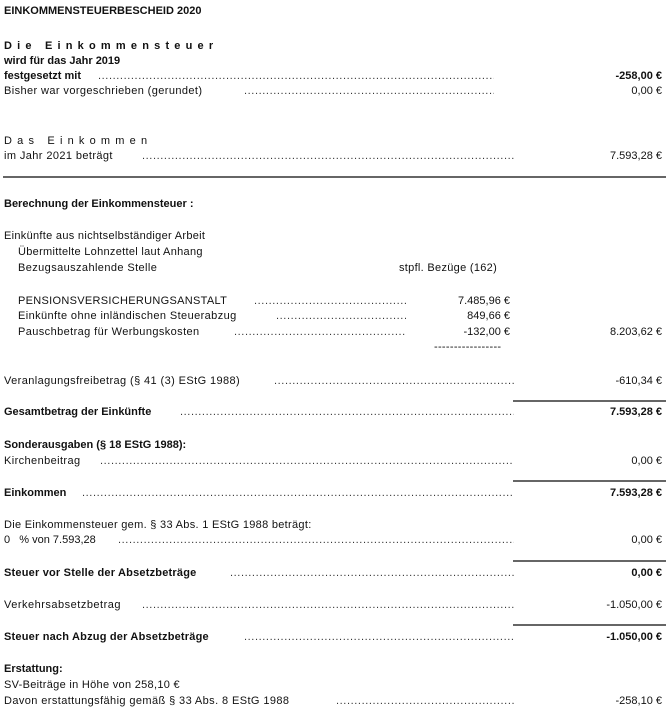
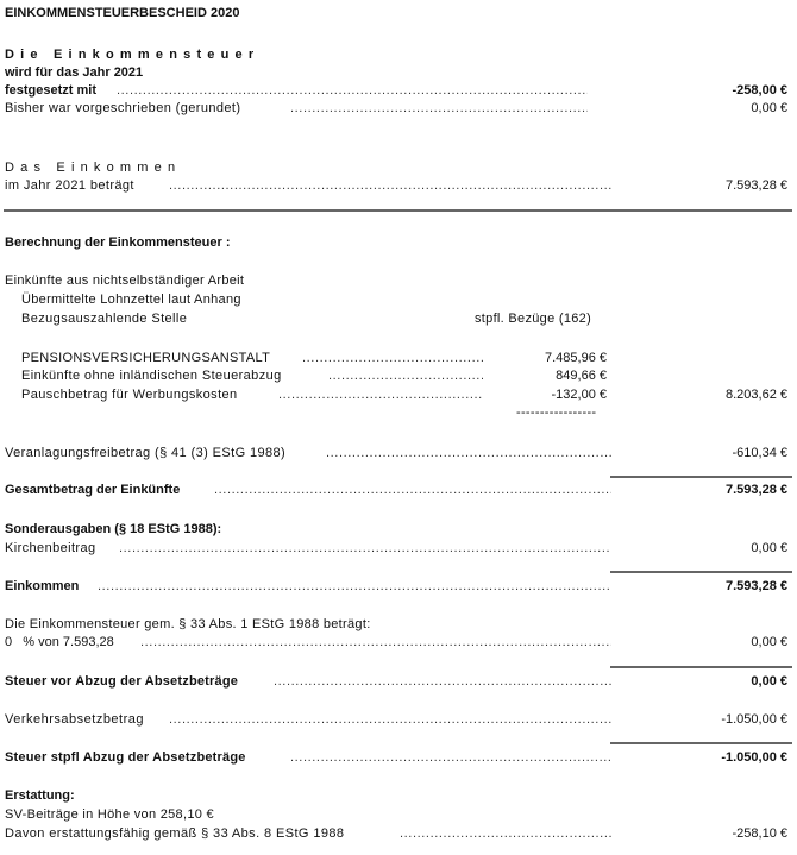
  EINKOMMENSTEUERBESCHEID 2020
  Die Einkommensteuer
- wird für das Jahr 2019
+ wird für das Jahr 2021
  festgesetzt mit
  -258,00 €
  Bisher war vorgeschrieben (gerundet)
  0,00 €
  Das Einkommen
  im Jahr 2021 beträgt
  7.593,28 €
  Berechnung der Einkommensteuer :
  Einkünfte aus nichtselbständiger Arbeit
  Übermittelte Lohnzettel laut Anhang
  Bezugsauszahlende Stelle
  stpfl. Bezüge (162)
  PENSIONSVERSICHERUNGSANSTALT
  7.485,96 €
  Einkünfte ohne inländischen Steuerabzug
  849,66 €
  Pauschbetrag für Werbungskosten
  -132,00 €
  8.203,62 €
  -----------------
  Veranlagungsfreibetrag (§ 41 (3) EStG 1988)
  -610,34 €
  Gesamtbetrag der Einkünfte
  7.593,28 €
  Sonderausgaben (§ 18 EStG 1988):
  Kirchenbeitrag
  .................................................................................................................
  0,00 €
  Einkommen
  ......................................................................................................................
  7.593,28 €
  Die Einkommensteuer gem. § 33 Abs. 1 EStG 1988 beträgt:
  0 % von 7.593,28
  0,00 €
- Steuer vor Stelle der Absetzbeträge
+ Steuer vor Abzug der Absetzbeträge
  0,00 €
  Verkehrsabsetzbetrag
  -1.050,00 €
- Steuer nach Abzug der Absetzbeträge
+ Steuer stpfl Abzug der Absetzbeträge
  -1.050,00 €
  Erstattung:
  SV-Beiträge in Höhe von 258,10 €
  Davon erstattungsfähig gemäß § 33 Abs. 8 EStG 1988
  -258,10 €
